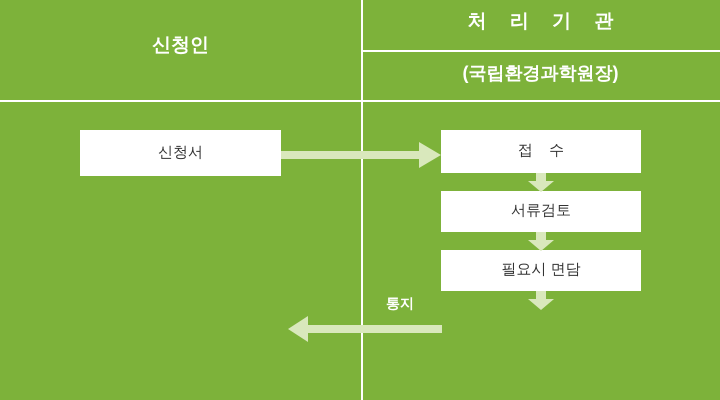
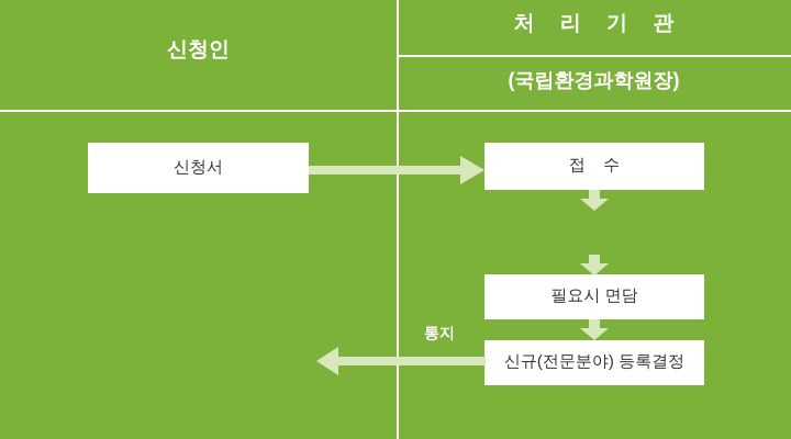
  신청인
  처 리 기 관
  (국립환경과학원장)
  신청서
  접 수
- 서류검토
  필요시 면담
+ 신규(전문분야) 등록결정
  통지
